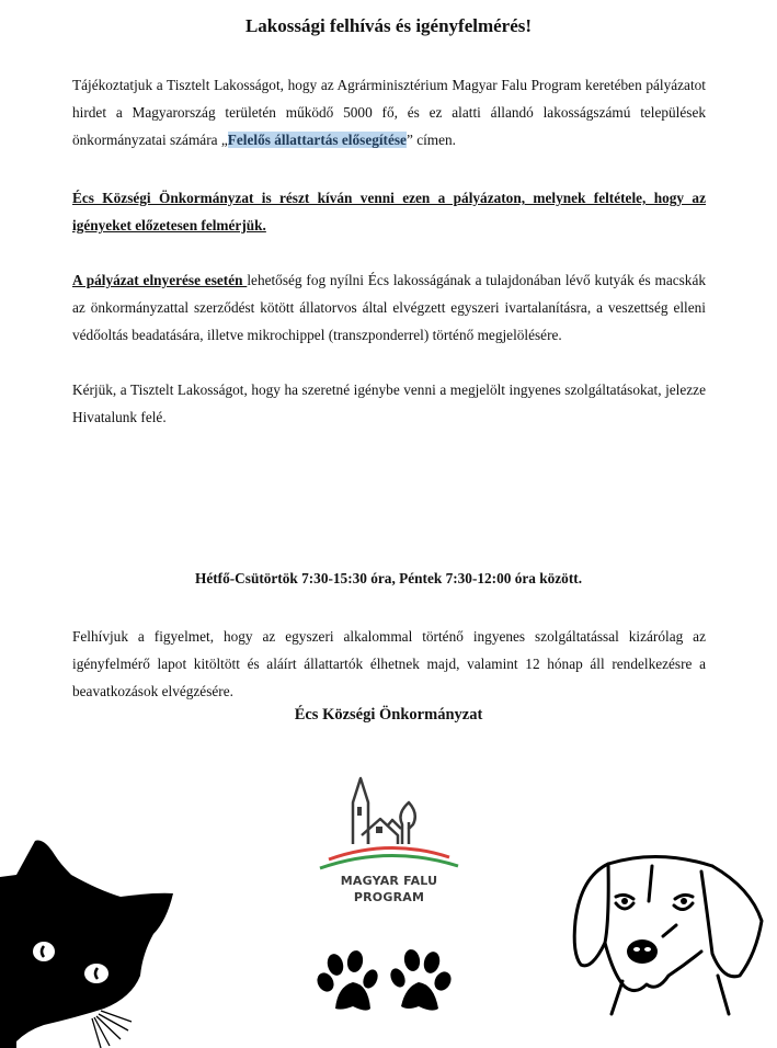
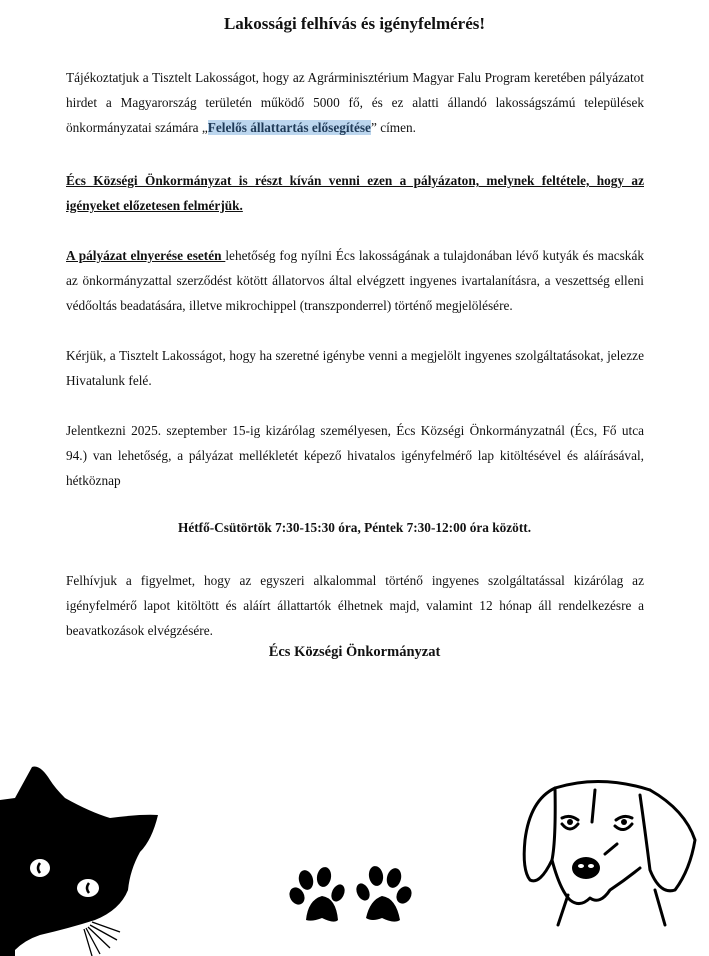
  Lakossági felhívás és igényfelmérés!
  Tájékoztatjuk a Tisztelt Lakosságot, hogy az Agrárminisztérium Magyar Falu Program keretében pályázatot hirdet a Magyarország területén működő 5000 fő, és ez alatti állandó lakosságszámú települések önkormányzatai számára „Felelős állattartás elősegítése” címen.
  Écs Községi Önkormányzat is részt kíván venni ezen a pályázaton, melynek feltétele, hogy az igényeket előzetesen felmérjük.
- A pályázat elnyerése esetén lehetőség fog nyílni Écs lakosságának a tulajdonában lévő kutyák és macskák az önkormányzattal szerződést kötött állatorvos által elvégzett egyszeri ivartalanításra, a veszettség elleni védőoltás beadatására, illetve mikrochippel (transzponderrel) történő megjelölésére.
+ A pályázat elnyerése esetén lehetőség fog nyílni Écs lakosságának a tulajdonában lévő kutyák és macskák az önkormányzattal szerződést kötött állatorvos által elvégzett ingyenes ivartalanításra, a veszettség elleni védőoltás beadatására, illetve mikrochippel (transzponderrel) történő megjelölésére.
  Kérjük, a Tisztelt Lakosságot, hogy ha szeretné igénybe venni a megjelölt ingyenes szolgáltatásokat, jelezze Hivatalunk felé.
+ Jelentkezni 2025. szeptember 15-ig kizárólag személyesen, Écs Községi Önkormányzatnál (Écs, Fő utca 94.) van lehetőség, a pályázat mellékletét képező hivatalos igényfelmérő lap kitöltésével és aláírásával, hétköznap
  Hétfő-Csütörtök 7:30-15:30 óra, Péntek 7:30-12:00 óra között.
  Felhívjuk a figyelmet, hogy az egyszeri alkalommal történő ingyenes szolgáltatással kizárólag az igényfelmérő lapot kitöltött és aláírt állattartók élhetnek majd, valamint 12 hónap áll rendelkezésre a beavatkozások elvégzésére.
  Écs Községi Önkormányzat
- MAGYAR FALU
- PROGRAM
